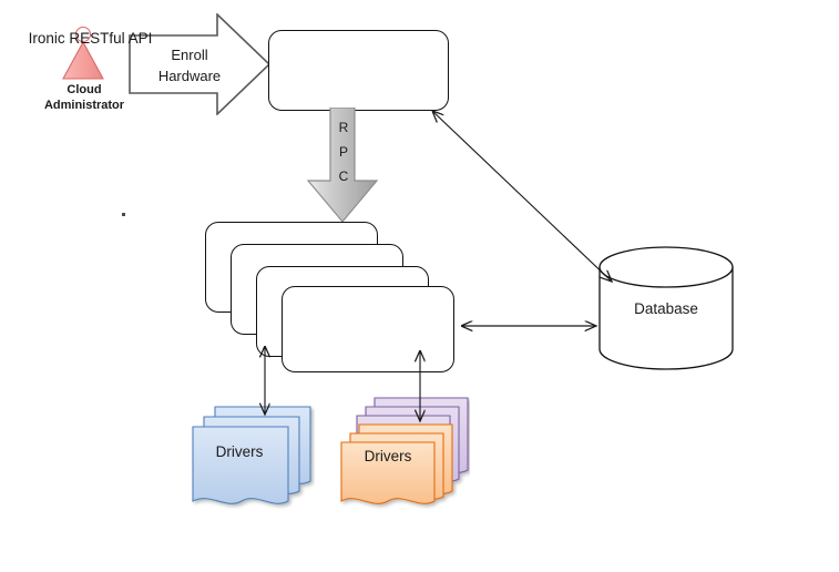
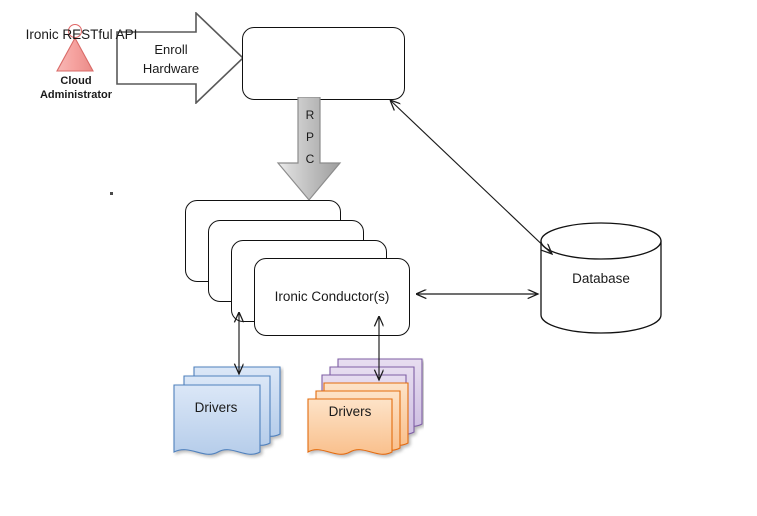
  Cloud Administrator
  Enroll
  Hardware
  Ironic RESTful API
  R
  P
  C
+ Ironic Conductor(s)
  Database
  Drivers
  Drivers
